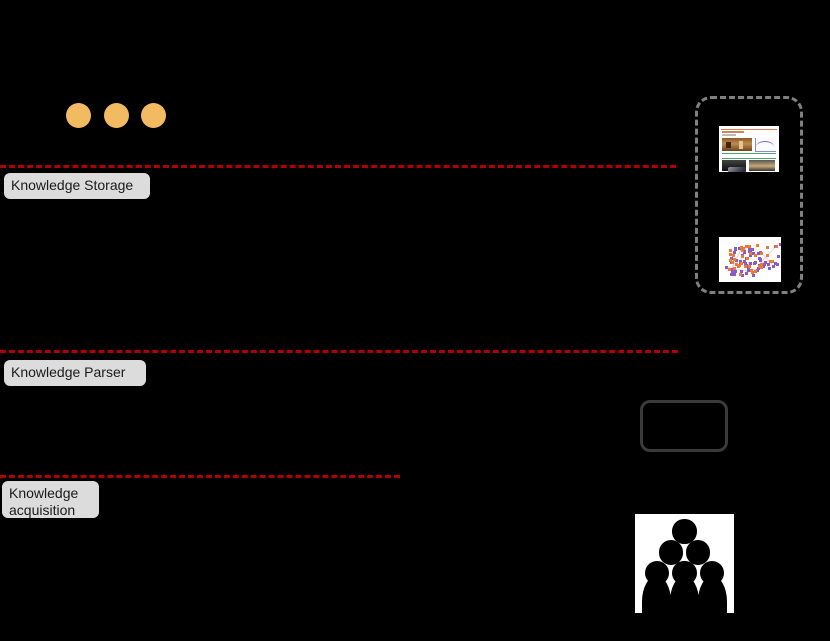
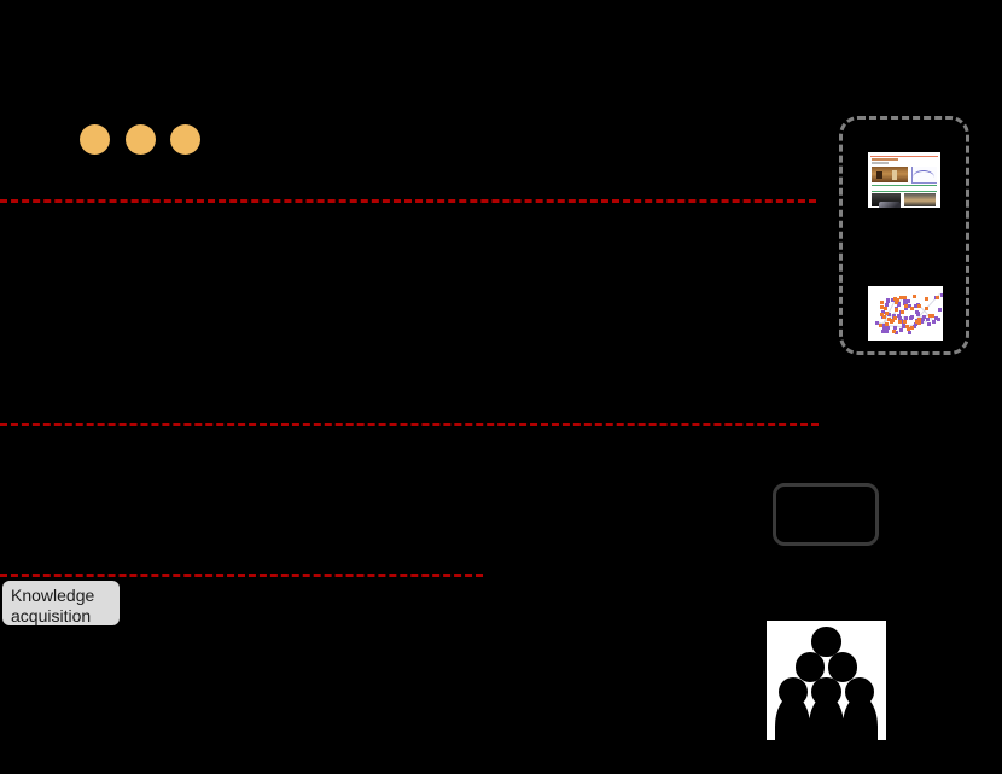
- Knowledge Storage
- Knowledge Parser
  Knowledge
  acquisition
